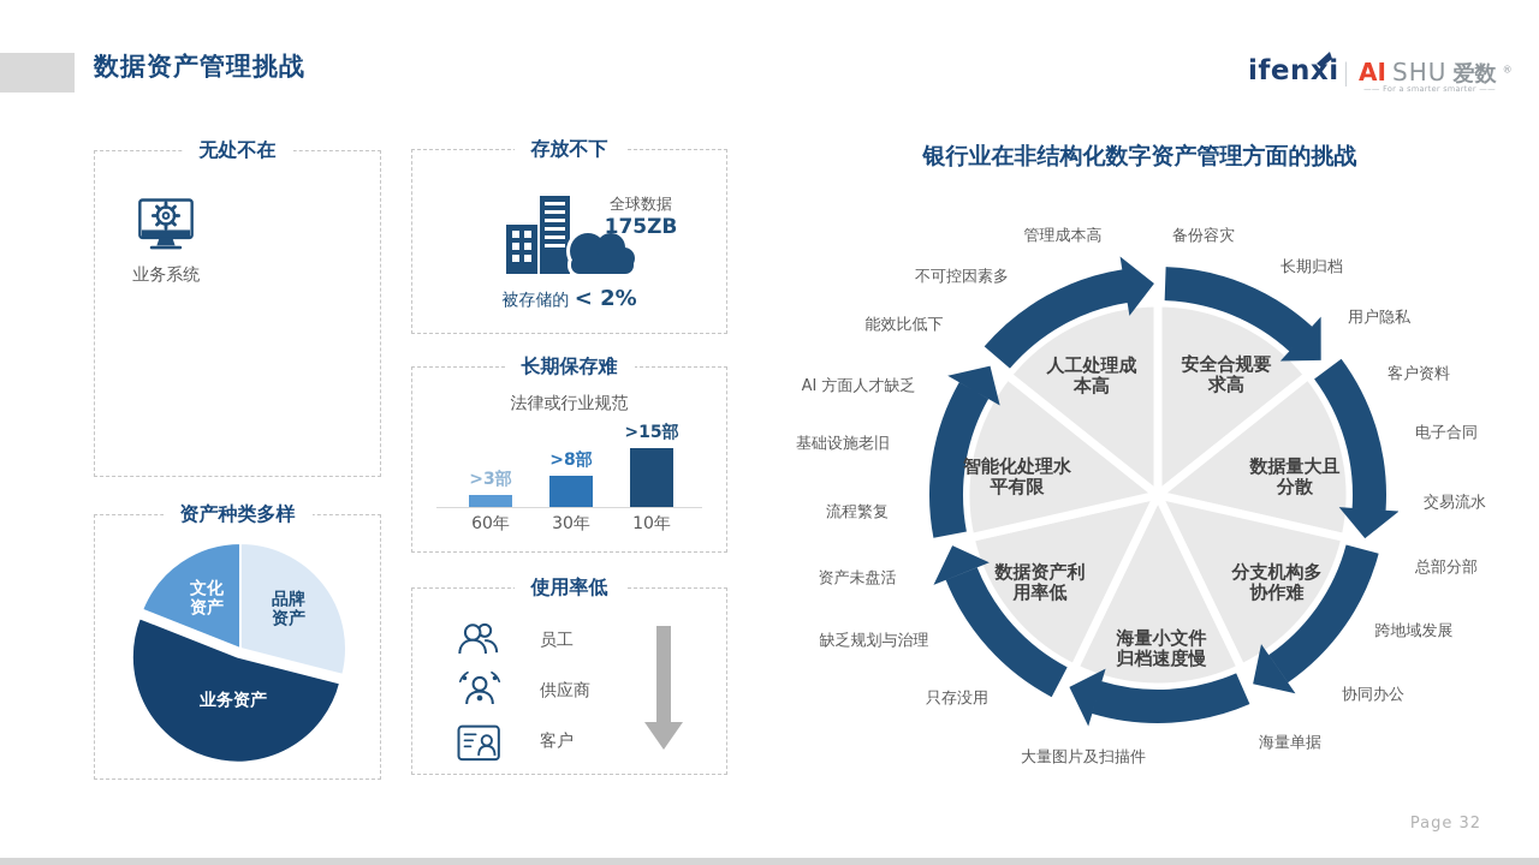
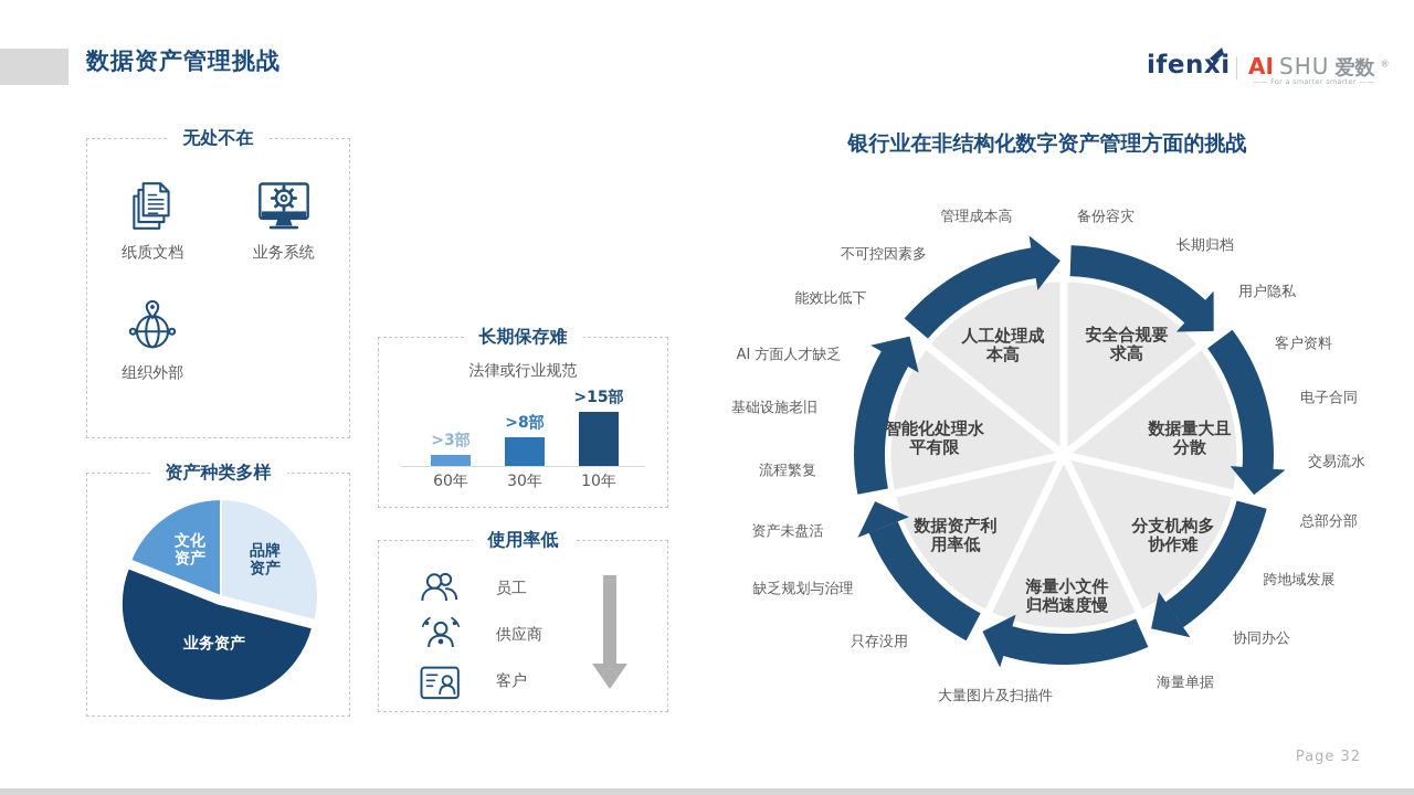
  数据资产管理挑战
  ifenxi
  |
  AI SHU 爱数 ®
  —— For a smarter smarter ——
  无处不在
+ 纸质文档
  业务系统
+ 组织外部
  资产种类多样
- 存放不下
- 全球数据
- 175ZB
- 被存储的 < 2%
  长期保存难
  法律或行业规范
  >3部
  60年
  >8部
  30年
  >15部
  10年
  使用率低
  员工
  供应商
  客户
  银行业在非结构化数字资产管理方面的挑战
  Page 32
  品牌资产
  业务资产
  文化资产
  安全合规要求高
  数据量大且分散
  分支机构多协作难
  海量小文件归档速度慢
  数据资产利用率低
  智能化处理水平有限
  人工处理成本高
  管理成本高
  备份容灾
  长期归档
  用户隐私
  客户资料
  电子合同
  交易流水
  总部分部
  跨地域发展
  协同办公
  海量单据
  大量图片及扫描件
  只存没用
  缺乏规划与治理
  资产未盘活
  流程繁复
  基础设施老旧
  AI 方面人才缺乏
  能效比低下
  不可控因素多
